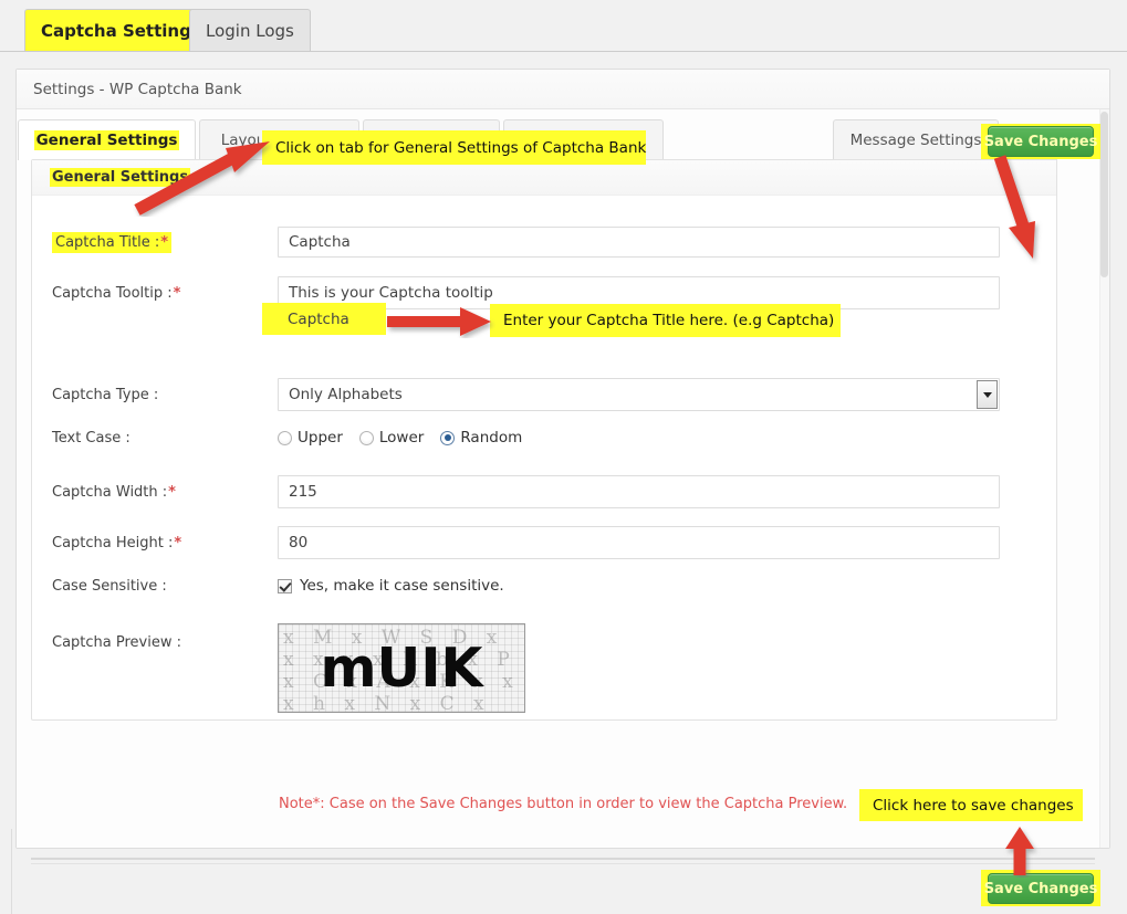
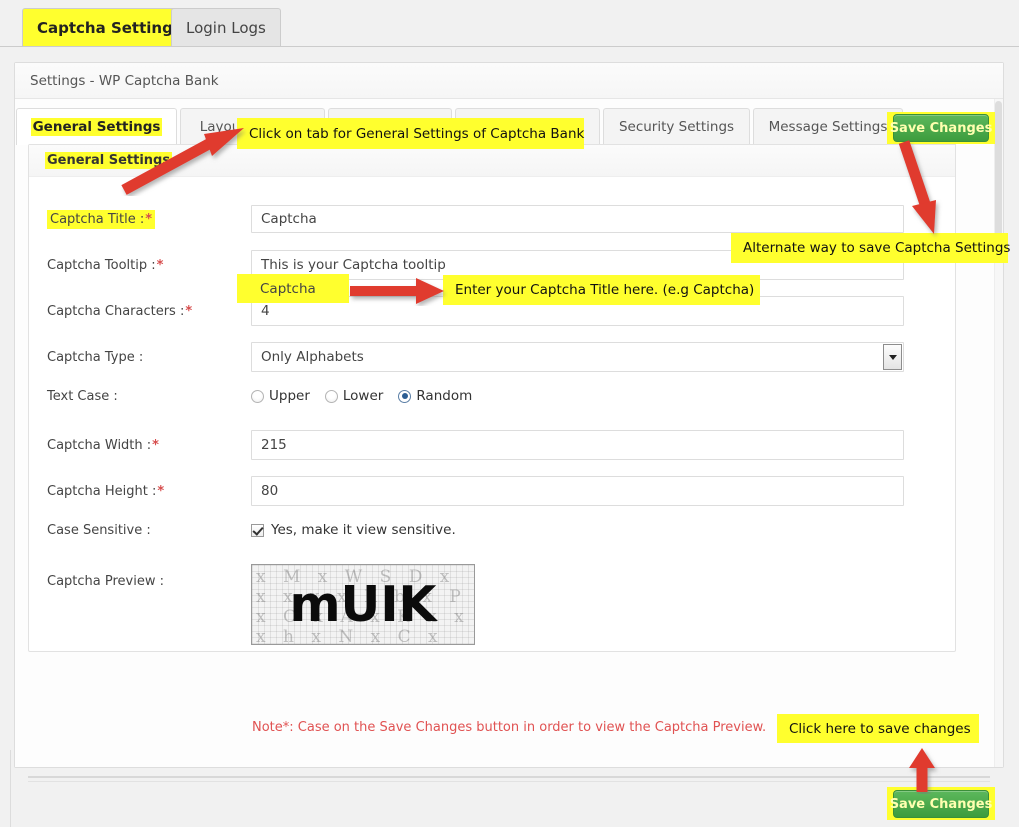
  Captcha Setting
  Login Logs
  Settings - WP Captcha Bank
  General Settings
+ Security Settings
  Message Settings
  General Settings
  Captcha Title :*
  Captcha
  Captcha Tooltip :*
  This is your Captcha tooltip
+ Captcha Characters :*
+ 4
  Captcha Type :
  Only Alphabets
  Text Case :
  Upper
  Lower
  Random
  Captcha Width :*
  215
  Captcha Height :*
  80
  Case Sensitive :
- Yes, make it case sensitive.
+ Yes, make it view sensitive.
  Captcha Preview :
  mUIK
  Note*: Case on the Save Changes button in order to view the Captcha Preview.
  Save Changes
  Save Changes
  Click on tab for General Settings of Captcha Bank
+ Alternate way to save Captcha Settings
  Enter your Captcha Title here. (e.g Captcha)
  Captcha
  Click here to save changes
